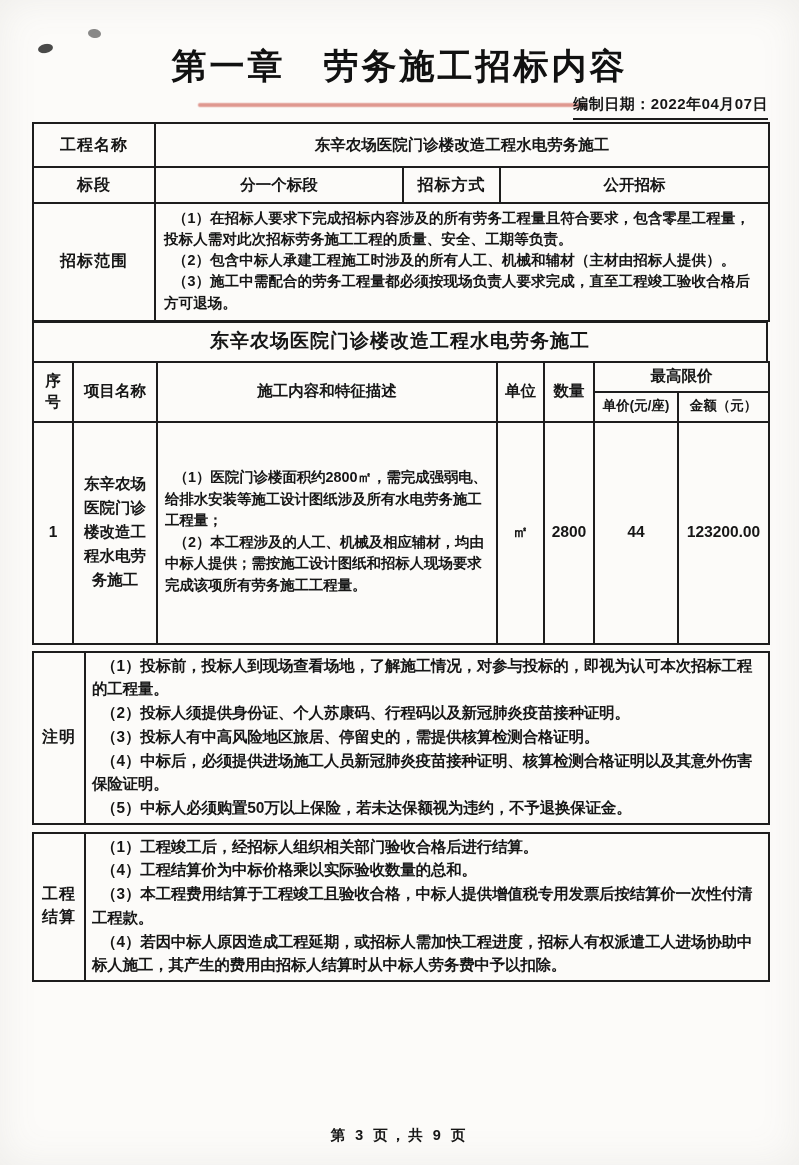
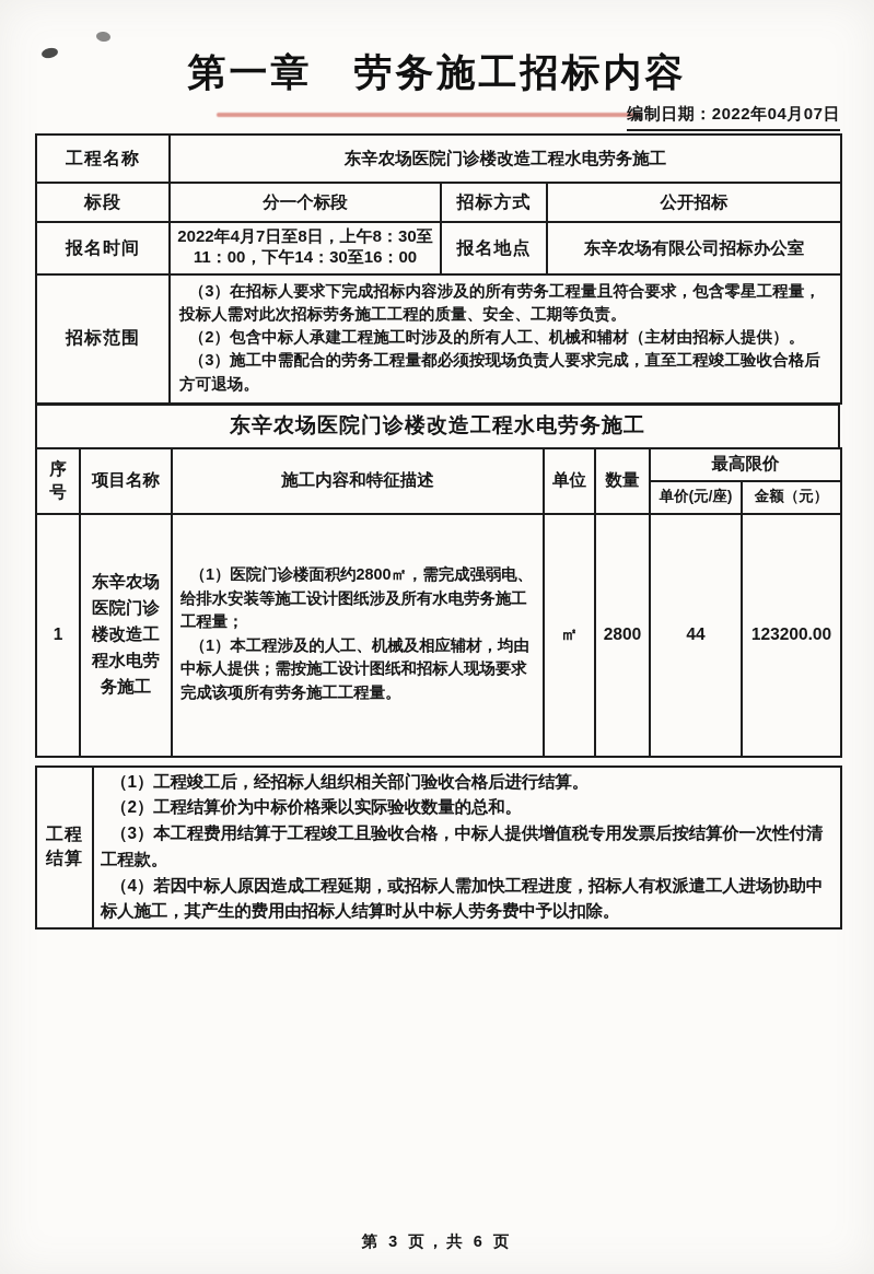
  第一章 劳务施工招标内容
  编制日期：2022年04月07日
  工程名称	东辛农场医院门诊楼改造工程水电劳务施工
  标段	分一个标段	招标方式	公开招标
+ 报名时间	2022年4月7日至8日，上午8：30至11：00，下午14：30至16：00	报名地点	东辛农场有限公司招标办公室
- 招标范围	（1）在招标人要求下完成招标内容涉及的所有劳务工程量且符合要求，包含零星工程量，投标人需对此次招标劳务施工工程的质量、安全、工期等负责。 （2）包含中标人承建工程施工时涉及的所有人工、机械和辅材（主材由招标人提供）。 （3）施工中需配合的劳务工程量都必须按现场负责人要求完成，直至工程竣工验收合格后方可退场。
+ 招标范围	（3）在招标人要求下完成招标内容涉及的所有劳务工程量且符合要求，包含零星工程量，投标人需对此次招标劳务施工工程的质量、安全、工期等负责。 （2）包含中标人承建工程施工时涉及的所有人工、机械和辅材（主材由招标人提供）。 （3）施工中需配合的劳务工程量都必须按现场负责人要求完成，直至工程竣工验收合格后方可退场。
  东辛农场医院门诊楼改造工程水电劳务施工
  序号	项目名称	施工内容和特征描述	单位	数量	最高限价
  单价(元/座)	金额（元）
- 1	东辛农场医院门诊楼改造工程水电劳务施工	（1）医院门诊楼面积约2800㎡，需完成强弱电、给排水安装等施工设计图纸涉及所有水电劳务施工工程量； （2）本工程涉及的人工、机械及相应辅材，均由中标人提供；需按施工设计图纸和招标人现场要求完成该项所有劳务施工工程量。	㎡	2800	44	123200.00
+ 1	东辛农场医院门诊楼改造工程水电劳务施工	（1）医院门诊楼面积约2800㎡，需完成强弱电、给排水安装等施工设计图纸涉及所有水电劳务施工工程量； （1）本工程涉及的人工、机械及相应辅材，均由中标人提供；需按施工设计图纸和招标人现场要求完成该项所有劳务施工工程量。	㎡	2800	44	123200.00
- 注明	（1）投标前，投标人到现场查看场地，了解施工情况，对参与投标的，即视为认可本次招标工程的工程量。 （2）投标人须提供身份证、个人苏康码、行程码以及新冠肺炎疫苗接种证明。 （3）投标人有中高风险地区旅居、停留史的，需提供核算检测合格证明。 （4）中标后，必须提供进场施工人员新冠肺炎疫苗接种证明、核算检测合格证明以及其意外伤害保险证明。 （5）中标人必须购置50万以上保险，若未达保额视为违约，不予退换保证金。
- 工程结算	（1）工程竣工后，经招标人组织相关部门验收合格后进行结算。 （4）工程结算价为中标价格乘以实际验收数量的总和。 （3）本工程费用结算于工程竣工且验收合格，中标人提供增值税专用发票后按结算价一次性付清工程款。 （4）若因中标人原因造成工程延期，或招标人需加快工程进度，招标人有权派遣工人进场协助中标人施工，其产生的费用由招标人结算时从中标人劳务费中予以扣除。
+ 工程结算	（1）工程竣工后，经招标人组织相关部门验收合格后进行结算。 （2）工程结算价为中标价格乘以实际验收数量的总和。 （3）本工程费用结算于工程竣工且验收合格，中标人提供增值税专用发票后按结算价一次性付清工程款。 （4）若因中标人原因造成工程延期，或招标人需加快工程进度，招标人有权派遣工人进场协助中标人施工，其产生的费用由招标人结算时从中标人劳务费中予以扣除。
- 第 3 页，共 9 页
+ 第 3 页，共 6 页
